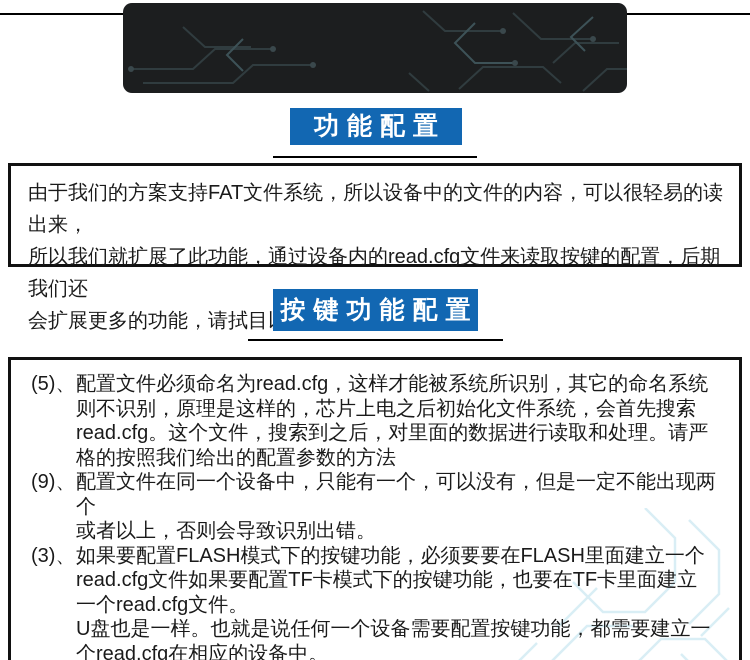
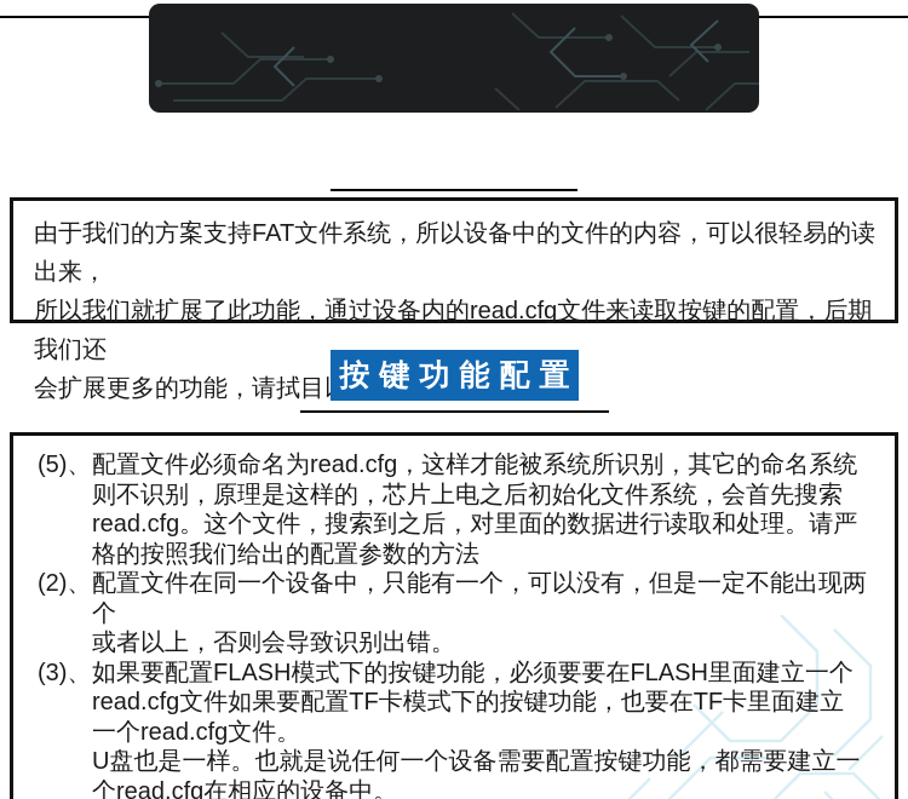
- 功能配置
  由于我们的方案支持FAT文件系统，所以设备中的文件的内容，可以很轻易的读出来，
  所以我们就扩展了此功能，通过设备内的read.cfg文件来读取按键的配置，后期我们还
  会扩展更多的功能，请拭目
  按键功能配置
  (5)、
  配置文件必须命名为read.cfg，这样才能被系统所识别，其它的命名系统
  则不识别，原理是这样的，芯片上电之后初始化文件系统，会首先搜索
  read.cfg。这个文件，搜索到之后，对里面的数据进行读取和处理。请严
  格的按照我们给出的配置参数的方法
- (9)、
+ (2)、
  配置文件在同一个设备中，只能有一个，可以没有，但是一定不能出现两个
  或者以上，否则会导致识别出错。
  (3)、
  如果要配置FLASH模式下的按键功能，必须要要在FLASH里面建立一个
  read.cfg文件如果要配置TF卡模式下的按键功能，也要在TF卡里面建立
  一个read.cfg文件。
  U盘也是一样。也就是说任何一个设备需要配置按键功能，都需要建立一
  个read.cfg在相应的设备中。
